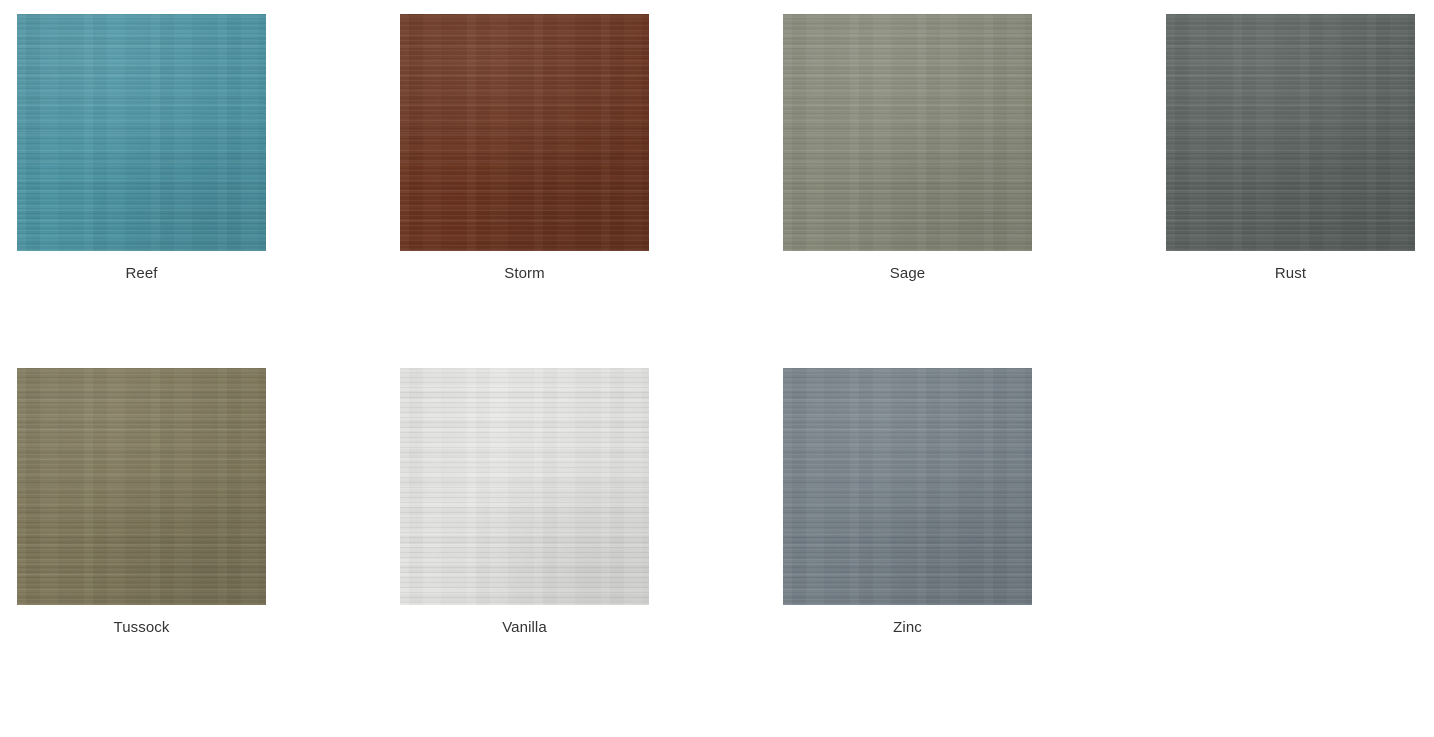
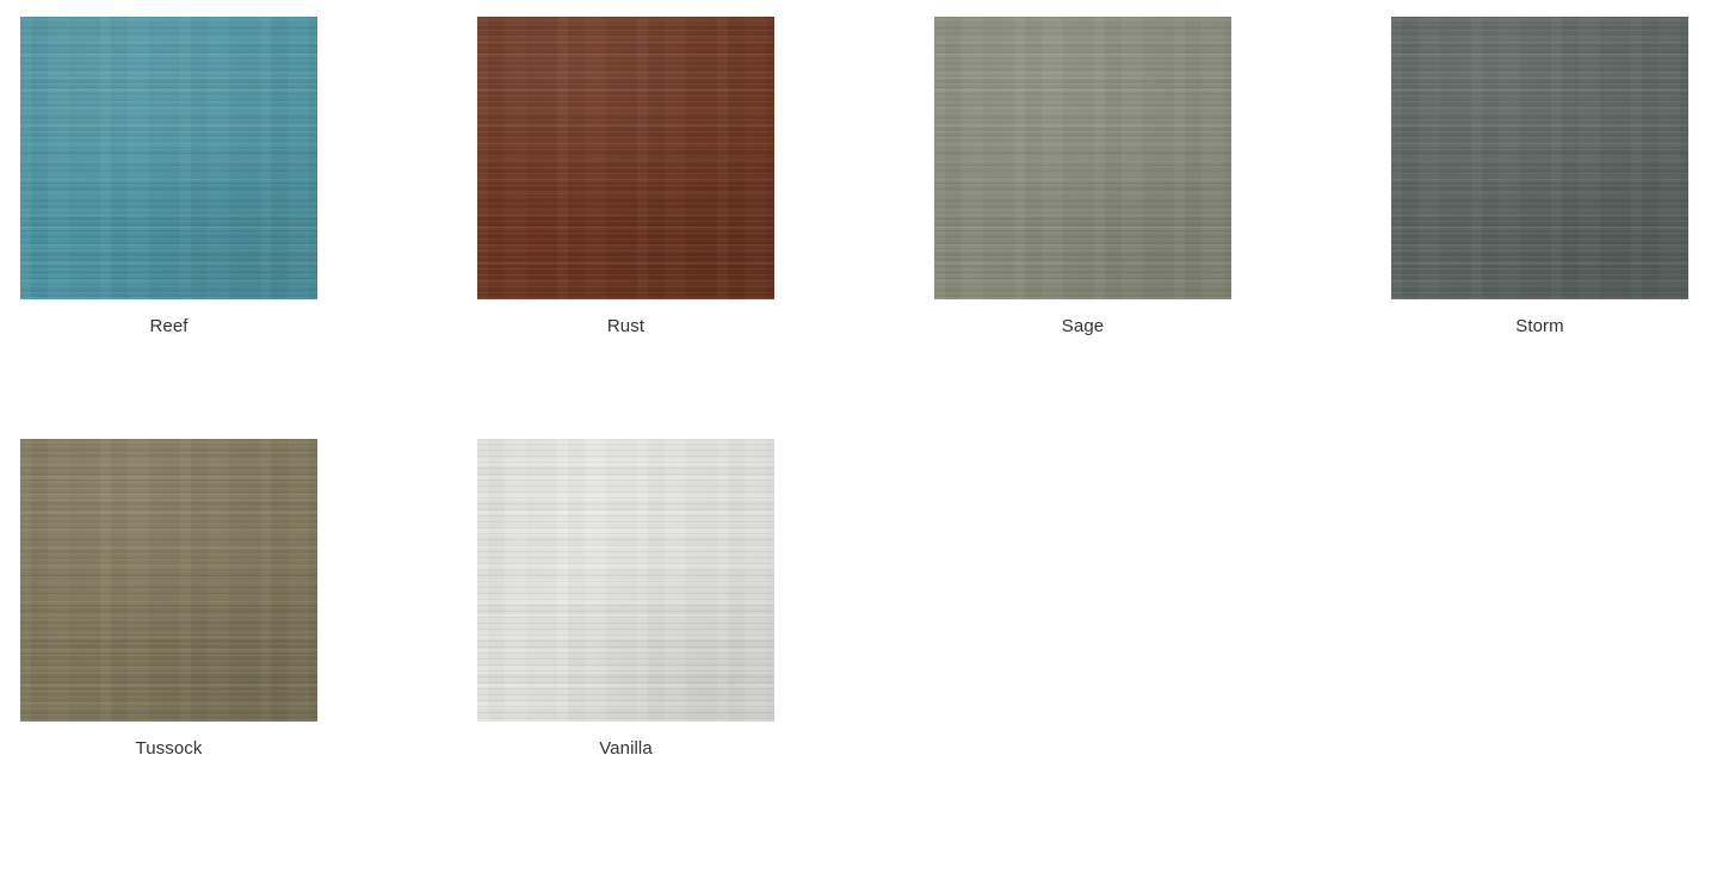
  Reef
- Storm
+ Rust
  Sage
- Rust
+ Storm
  Tussock
  Vanilla
- Zinc
